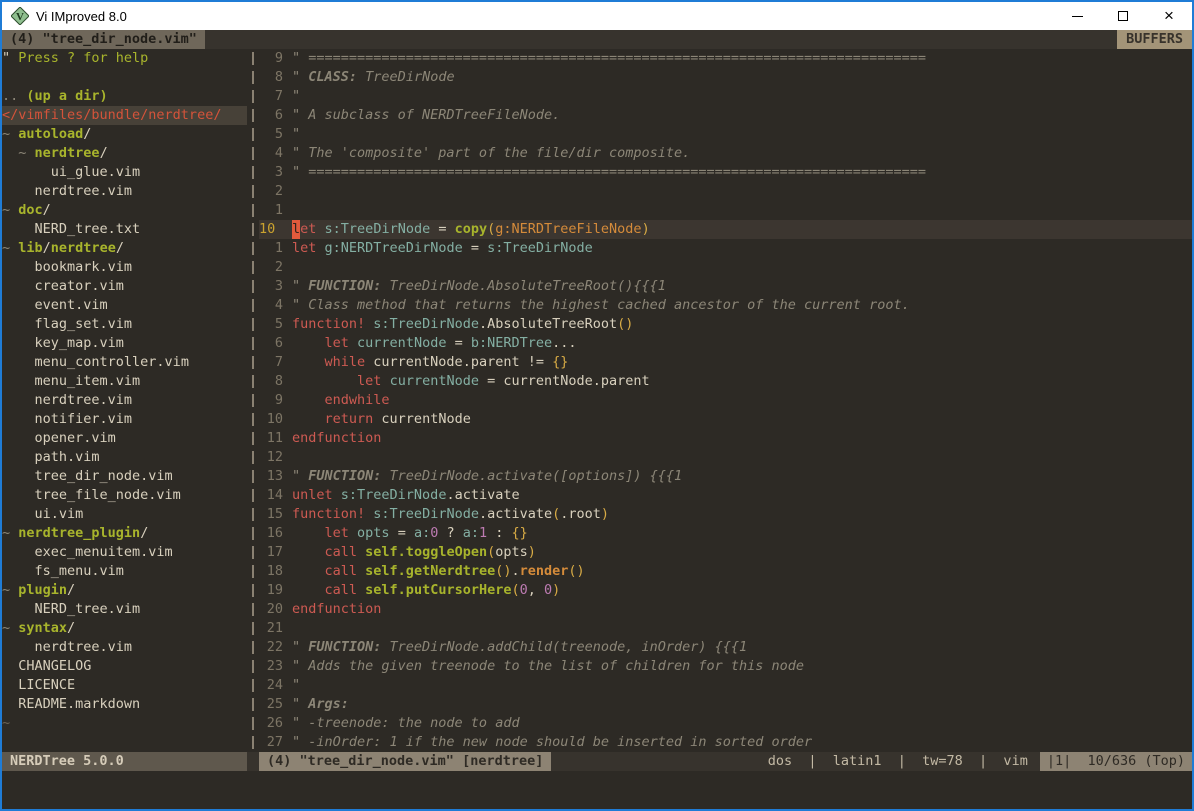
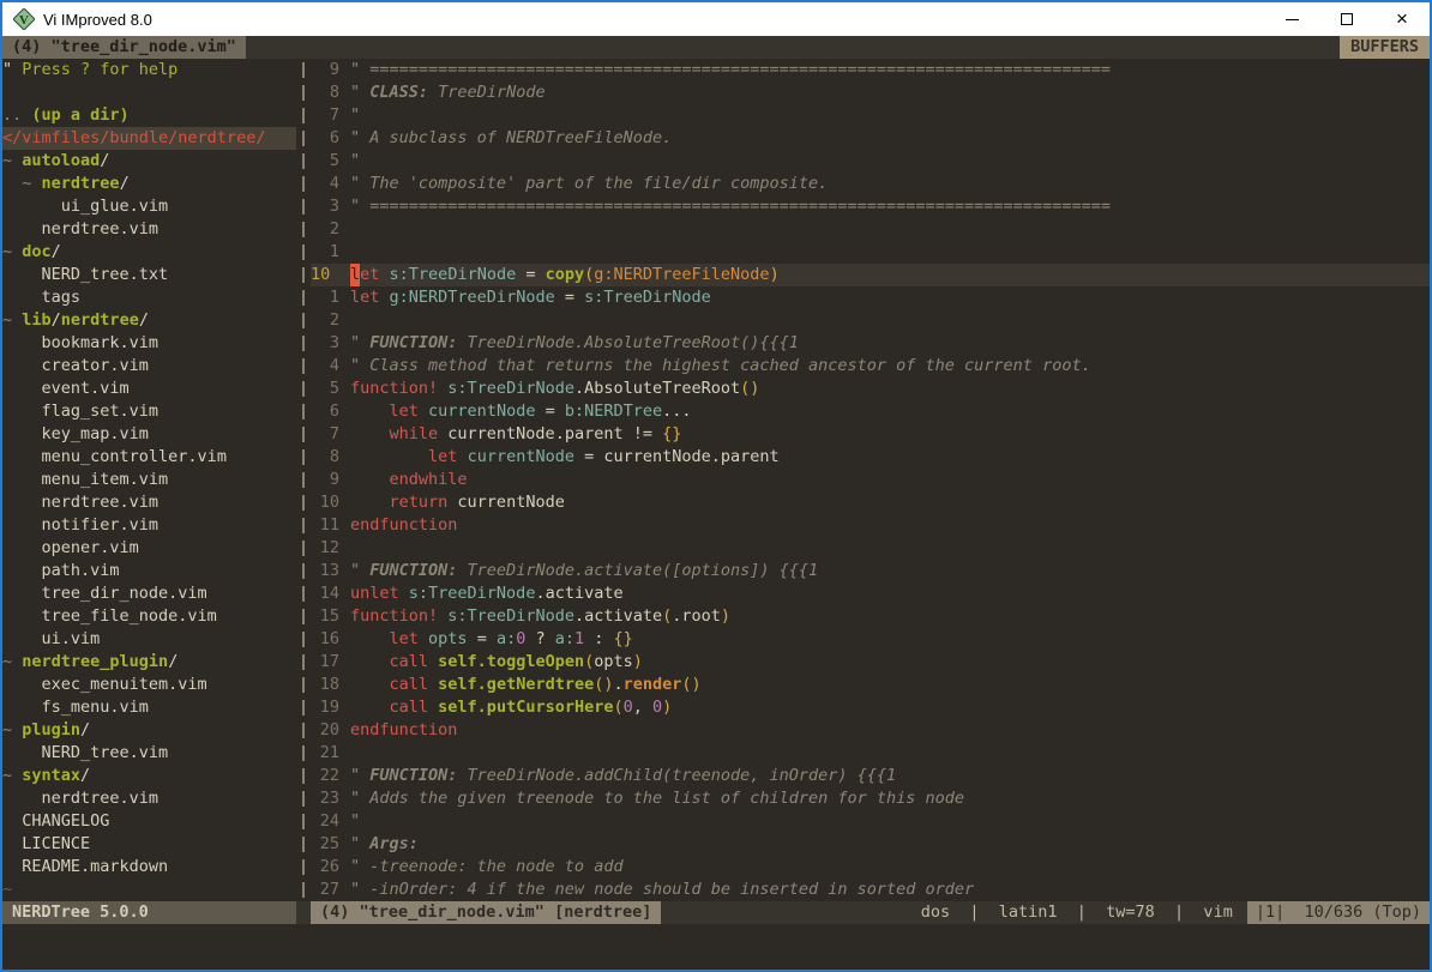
  V
  Vi IMproved 8.0
  ×
  (4) "tree_dir_node.vim"
  BUFFERS
  " Press ? for help
  .. (up a dir)
  </vimfiles/bundle/nerdtree/
  ~ autoload/
  ~ nerdtree/
  ui_glue.vim
  nerdtree.vim
  ~ doc/
  NERD_tree.txt
+ tags
  ~ lib/nerdtree/
  bookmark.vim
  creator.vim
  event.vim
  flag_set.vim
  key_map.vim
  menu_controller.vim
  menu_item.vim
  nerdtree.vim
  notifier.vim
  opener.vim
  path.vim
  tree_dir_node.vim
  tree_file_node.vim
  ui.vim
  ~ nerdtree_plugin/
  exec_menuitem.vim
  fs_menu.vim
  ~ plugin/
  NERD_tree.vim
  ~ syntax/
  nerdtree.vim
  CHANGELOG
  LICENCE
  README.markdown
  ~
  9
  " ============================================================================
  8
  "
  CLASS:
  TreeDirNode
  7
  "
  6
  " A subclass of NERDTreeFileNode.
  5
  "
  4
  " The 'composite' part of the file/dir composite.
  3
  " ============================================================================
  2
  1
  10
  l
  et
  s:TreeDirNode
  =
  copy
  (
  g:NERDTreeFileNode
  )
  1
  let
  g:NERDTreeDirNode
  =
  s:TreeDirNode
  2
  3
  "
  FUNCTION:
  TreeDirNode.AbsoluteTreeRoot(){{{1
  4
  " Class method that returns the highest cached ancestor of the current root.
  5
  function!
  s:TreeDirNode
  .AbsoluteTreeRoot
  ()
  6
  let
  currentNode
  =
  b:NERDTree
  ...
  7
  while
  currentNode.parent !=
  {}
  8
  let
  currentNode
  = currentNode.parent
  9
  endwhile
  10
  return
  currentNode
  11
  endfunction
  12
  13
  "
  FUNCTION:
  TreeDirNode.activate([options]) {{{1
  14
  unlet
  s:TreeDirNode
  .activate
  15
  function!
  s:TreeDirNode
  .activate
  (
  .root
  )
  16
  let
  opts
  =
  a:
  0
  ?
  a:
  1
  :
  {}
  17
  call
  self.toggleOpen
  (
  opts
  )
  18
  call
  self.getNerdtree
  ()
  .
  render
  ()
  19
  call
  self.putCursorHere
  (
  0
  ,
  0
  )
  20
  endfunction
  21
  22
  "
  FUNCTION:
  TreeDirNode.addChild(treenode, inOrder) {{{1
  23
  " Adds the given treenode to the list of children for this node
  24
  "
  25
  "
  Args:
  26
  " -treenode: the node to add
  27
- " -inOrder: 1 if the new node should be inserted in sorted order
+ " -inOrder: 4 if the new node should be inserted in sorted order
  NERDTree 5.0.0
  (4) "tree_dir_node.vim" [nerdtree]
  dos | latin1 | tw=78 | vim
  |1| 10/636 (Top)
